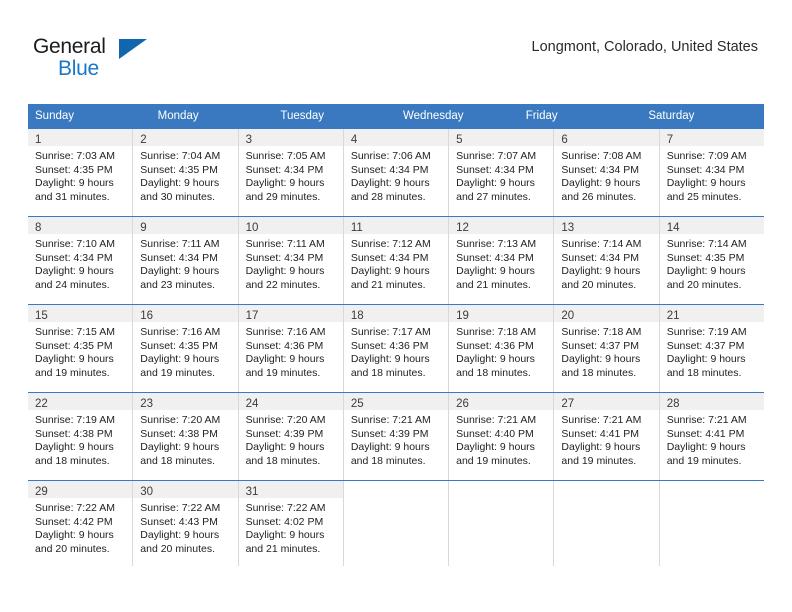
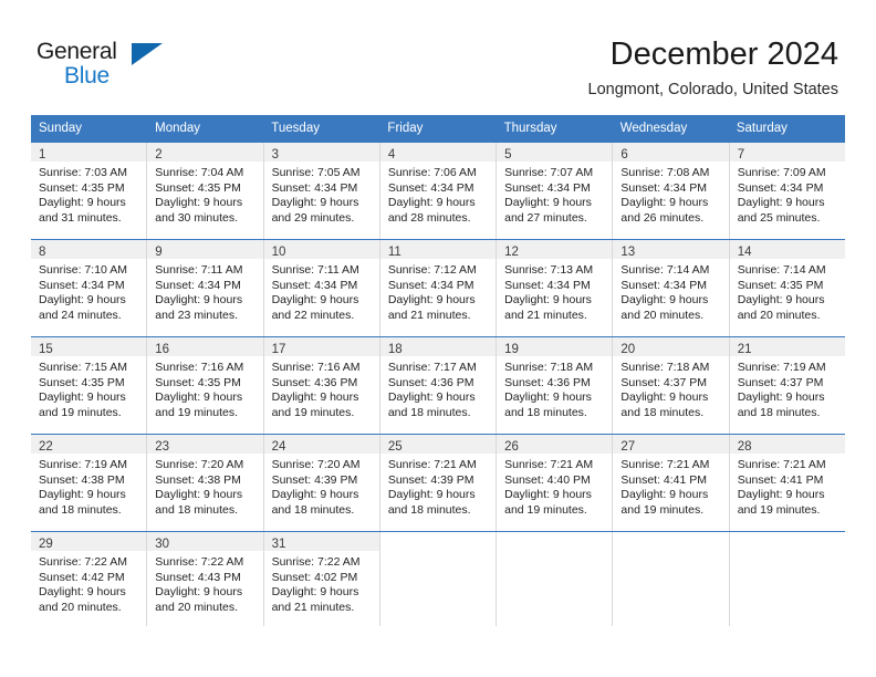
  General
  Blue
+ December 2024
  Longmont, Colorado, United States
  Sunday
  Monday
  Tuesday
- Wednesday
+ Friday
+ Thursday
- Friday
+ Wednesday
  Saturday
  1
  Sunrise: 7:03 AM
  Sunset: 4:35 PM
  Daylight: 9 hours
  and 31 minutes.
  2
  Sunrise: 7:04 AM
  Sunset: 4:35 PM
  Daylight: 9 hours
  and 30 minutes.
  3
  Sunrise: 7:05 AM
  Sunset: 4:34 PM
  Daylight: 9 hours
  and 29 minutes.
  4
  Sunrise: 7:06 AM
  Sunset: 4:34 PM
  Daylight: 9 hours
  and 28 minutes.
  5
  Sunrise: 7:07 AM
  Sunset: 4:34 PM
  Daylight: 9 hours
  and 27 minutes.
  6
  Sunrise: 7:08 AM
  Sunset: 4:34 PM
  Daylight: 9 hours
  and 26 minutes.
  7
  Sunrise: 7:09 AM
  Sunset: 4:34 PM
  Daylight: 9 hours
  and 25 minutes.
  8
  Sunrise: 7:10 AM
  Sunset: 4:34 PM
  Daylight: 9 hours
  and 24 minutes.
  9
  Sunrise: 7:11 AM
  Sunset: 4:34 PM
  Daylight: 9 hours
  and 23 minutes.
  10
  Sunrise: 7:11 AM
  Sunset: 4:34 PM
  Daylight: 9 hours
  and 22 minutes.
  11
  Sunrise: 7:12 AM
  Sunset: 4:34 PM
  Daylight: 9 hours
  and 21 minutes.
  12
  Sunrise: 7:13 AM
  Sunset: 4:34 PM
  Daylight: 9 hours
  and 21 minutes.
  13
  Sunrise: 7:14 AM
  Sunset: 4:34 PM
  Daylight: 9 hours
  and 20 minutes.
  14
  Sunrise: 7:14 AM
  Sunset: 4:35 PM
  Daylight: 9 hours
  and 20 minutes.
  15
  Sunrise: 7:15 AM
  Sunset: 4:35 PM
  Daylight: 9 hours
  and 19 minutes.
  16
  Sunrise: 7:16 AM
  Sunset: 4:35 PM
  Daylight: 9 hours
  and 19 minutes.
  17
  Sunrise: 7:16 AM
  Sunset: 4:36 PM
  Daylight: 9 hours
  and 19 minutes.
  18
  Sunrise: 7:17 AM
  Sunset: 4:36 PM
  Daylight: 9 hours
  and 18 minutes.
  19
  Sunrise: 7:18 AM
  Sunset: 4:36 PM
  Daylight: 9 hours
  and 18 minutes.
  20
  Sunrise: 7:18 AM
  Sunset: 4:37 PM
  Daylight: 9 hours
  and 18 minutes.
  21
  Sunrise: 7:19 AM
  Sunset: 4:37 PM
  Daylight: 9 hours
  and 18 minutes.
  22
  Sunrise: 7:19 AM
  Sunset: 4:38 PM
  Daylight: 9 hours
  and 18 minutes.
  23
  Sunrise: 7:20 AM
  Sunset: 4:38 PM
  Daylight: 9 hours
  and 18 minutes.
  24
  Sunrise: 7:20 AM
  Sunset: 4:39 PM
  Daylight: 9 hours
  and 18 minutes.
  25
  Sunrise: 7:21 AM
  Sunset: 4:39 PM
  Daylight: 9 hours
  and 18 minutes.
  26
  Sunrise: 7:21 AM
  Sunset: 4:40 PM
  Daylight: 9 hours
  and 19 minutes.
  27
  Sunrise: 7:21 AM
  Sunset: 4:41 PM
  Daylight: 9 hours
  and 19 minutes.
  28
  Sunrise: 7:21 AM
  Sunset: 4:41 PM
  Daylight: 9 hours
  and 19 minutes.
  29
  Sunrise: 7:22 AM
  Sunset: 4:42 PM
  Daylight: 9 hours
  and 20 minutes.
  30
  Sunrise: 7:22 AM
  Sunset: 4:43 PM
  Daylight: 9 hours
  and 20 minutes.
  31
  Sunrise: 7:22 AM
  Sunset: 4:02 PM
  Daylight: 9 hours
  and 21 minutes.
